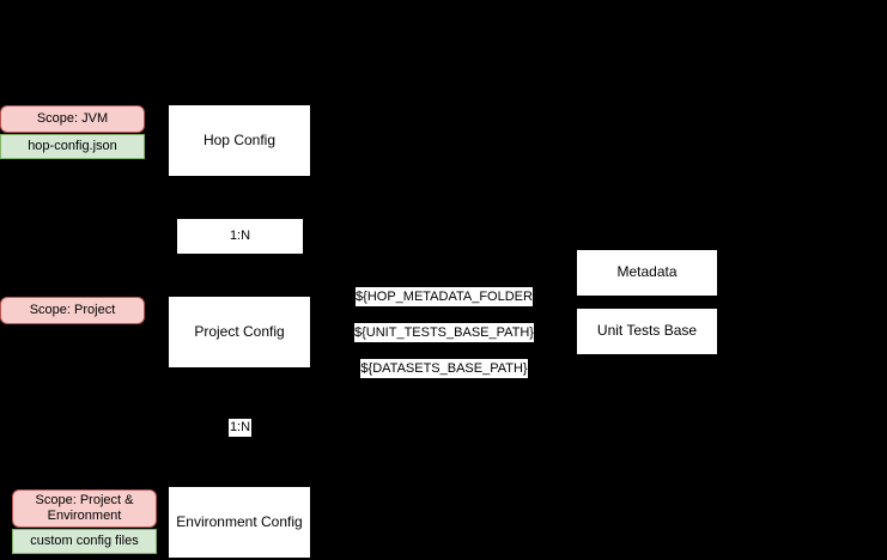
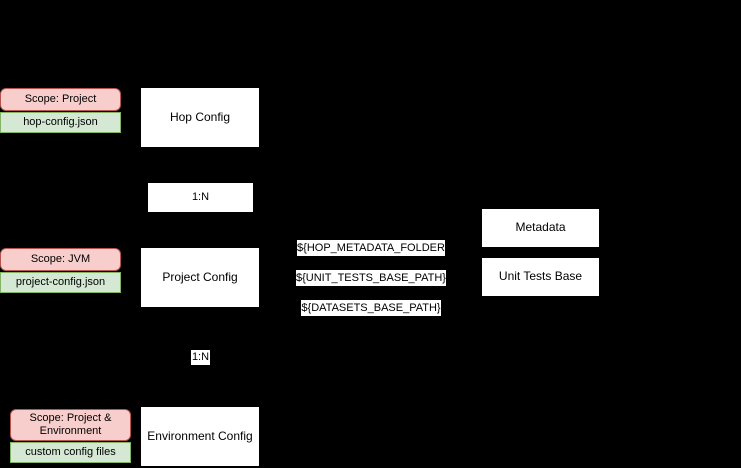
- Scope: JVM
+ Scope: Project
  hop-config.json
  Hop Config
  1:N
- Scope: Project
+ Scope: JVM
+ project-config.json
  Project Config
  ${HOP_METADATA_FOLDER
  ${UNIT_TESTS_BASE_PATH}
  ${DATASETS_BASE_PATH}
  Metadata
  Unit Tests Base
  1:N
  Scope: Project & Environment
  custom config files
  Environment Config
